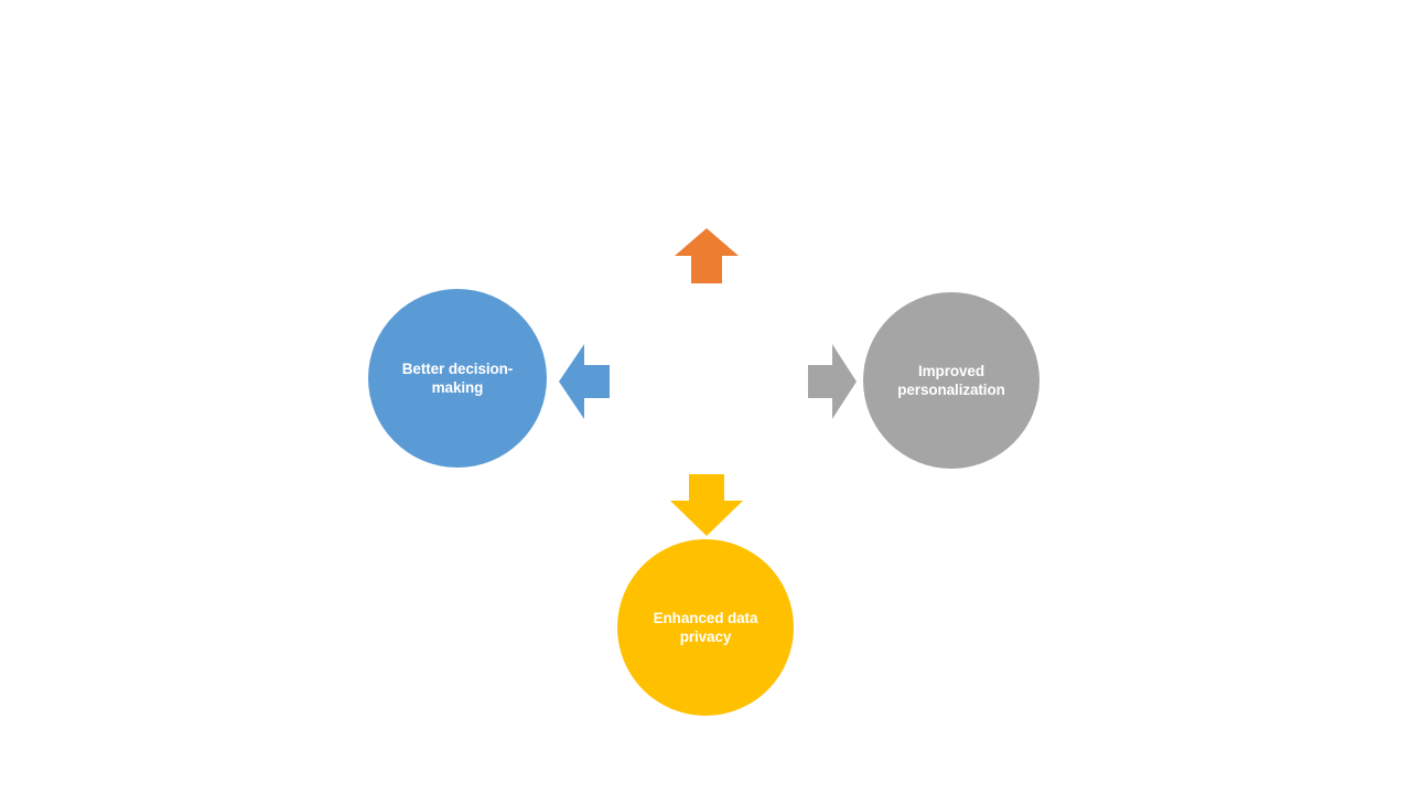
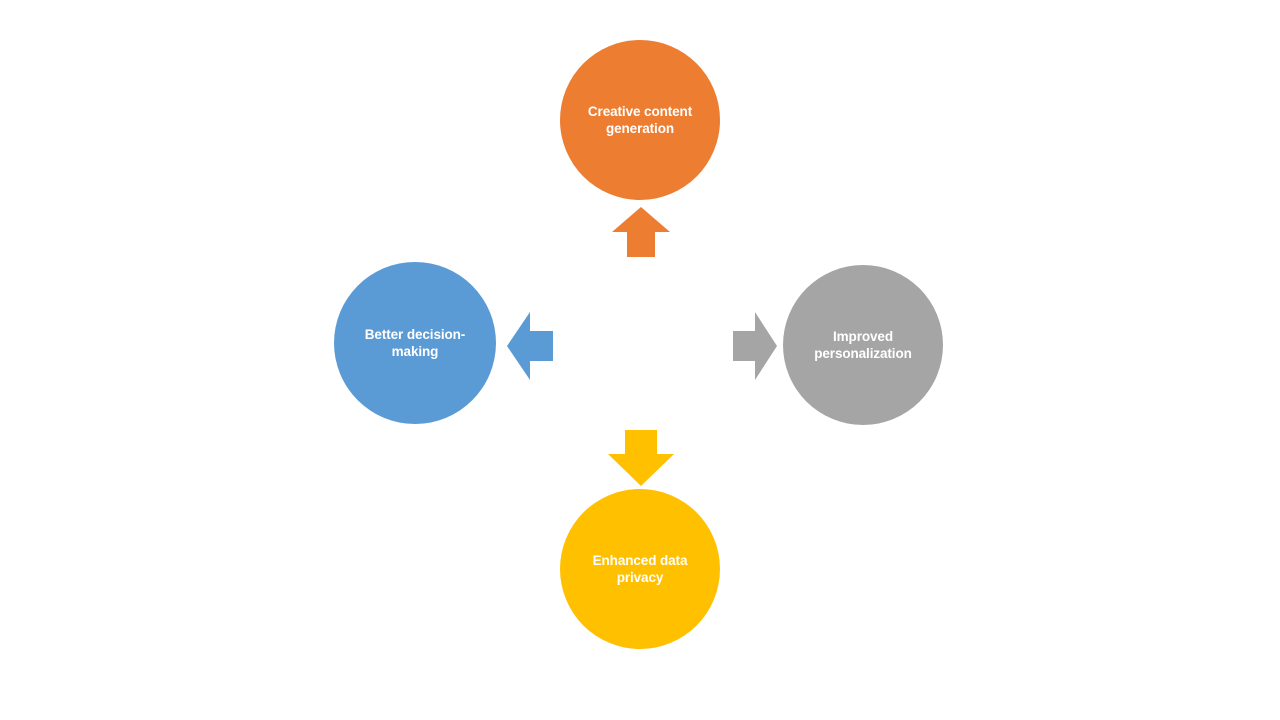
+ Creative content
+ generation
  Improved
  personalization
  Enhanced data
  privacy
  Better decision-
  making
